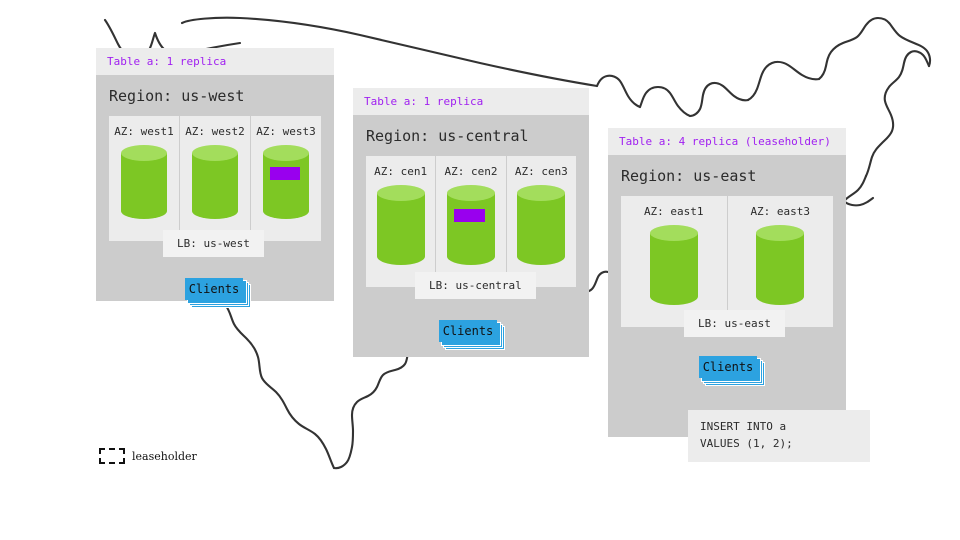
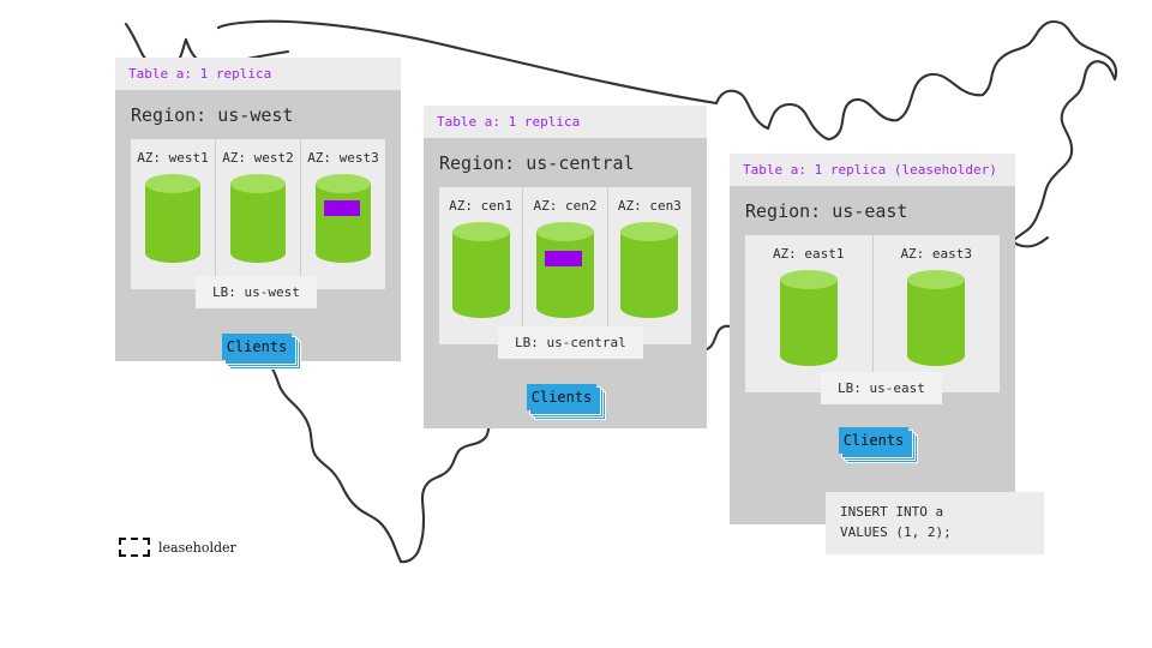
  Table a: 1 replica
  Region: us-west
  AZ: west1
  AZ: west2
  AZ: west3
  LB: us-west
  Clients
  Table a: 1 replica
  Region: us-central
  AZ: cen1
  AZ: cen2
  AZ: cen3
  LB: us-central
  Clients
- Table a: 4 replica (leaseholder)
+ Table a: 1 replica (leaseholder)
  Region: us-east
  AZ: east1
  AZ: east3
  LB: us-east
  Clients
  INSERT INTO a
  VALUES (1, 2);
  leaseholder
